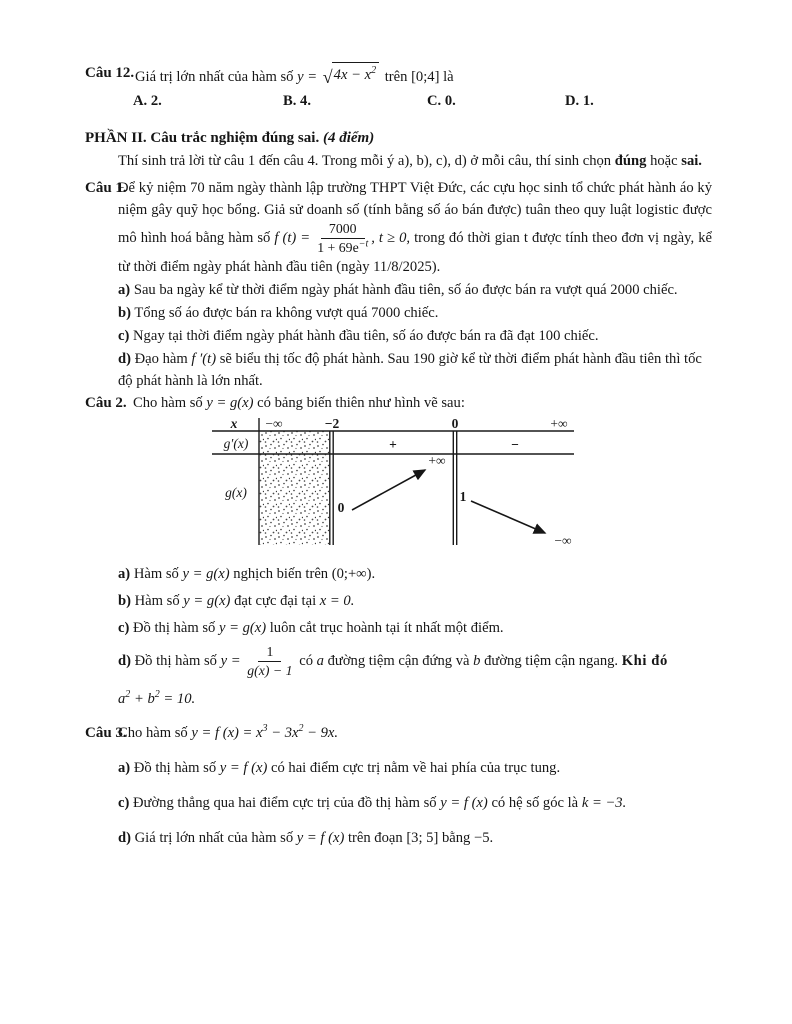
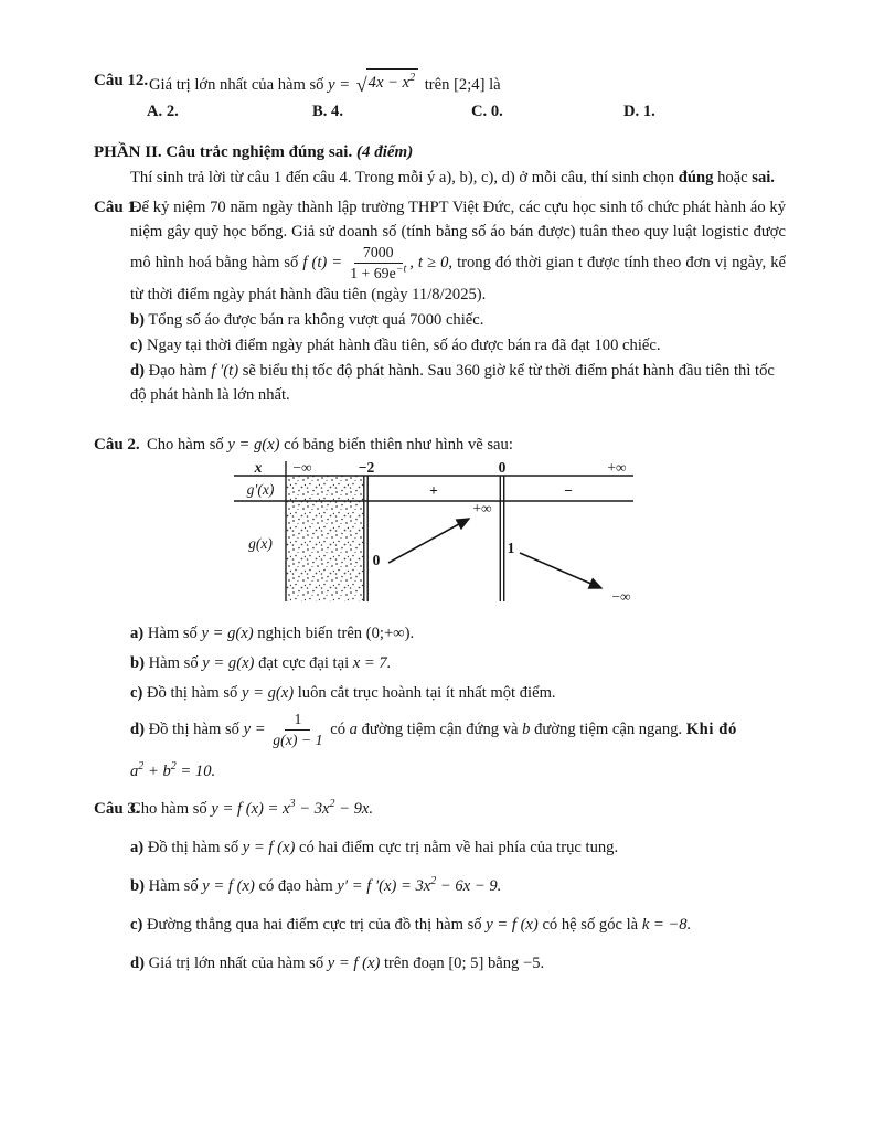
  Câu 12.
  Giá trị lớn nhất của hàm số y =
  √
  4x − x2
- trên [0;4] là
+ trên [2;4] là
  A. 2.
  B. 4.
  C. 0.
  D. 1.
  PHẦN II. Câu trắc nghiệm đúng sai. (4 điểm)
  Thí sinh trả lời từ câu 1 đến câu 4. Trong mỗi ý a), b), c), d) ở mỗi câu, thí sinh chọn đúng hoặc sai.
  Câu 1.
  Để kỷ niệm 70 năm ngày thành lập trường THPT Việt Đức, các cựu học sinh tổ chức phát hành áo kỷ niệm gây quỹ học bổng. Giả sử doanh số (tính bằng số áo bán được) tuân theo quy luật logistic được mô hình hoá bằng hàm số f (t) =
  7000
  1 + 69e−t
  , t ≥ 0, trong đó thời gian t được tính theo đơn vị ngày, kể từ thời điểm ngày phát hành đầu tiên (ngày 11/8/2025).
- a) Sau ba ngày kể từ thời điểm ngày phát hành đầu tiên, số áo được bán ra vượt quá 2000 chiếc.
  b) Tổng số áo được bán ra không vượt quá 7000 chiếc.
  c) Ngay tại thời điểm ngày phát hành đầu tiên, số áo được bán ra đã đạt 100 chiếc.
- d) Đạo hàm f ′(t) sẽ biểu thị tốc độ phát hành. Sau 190 giờ kể từ thời điểm phát hành đầu tiên thì tốc độ phát hành là lớn nhất.
+ d) Đạo hàm f ′(t) sẽ biểu thị tốc độ phát hành. Sau 360 giờ kể từ thời điểm phát hành đầu tiên thì tốc độ phát hành là lớn nhất.
  Câu 2.
  Cho hàm số y = g(x) có bảng biến thiên như hình vẽ sau:
  x
  −∞
  −2
  0
  +∞
  g′(x)
  +
  −
  g(x)
  0
  +∞
  1
  −∞
  a) Hàm số y = g(x) nghịch biến trên (0;+∞).
- b) Hàm số y = g(x) đạt cực đại tại x = 0.
+ b) Hàm số y = g(x) đạt cực đại tại x = 7.
  c) Đồ thị hàm số y = g(x) luôn cắt trục hoành tại ít nhất một điểm.
  d) Đồ thị hàm số y =
  1
  g(x) − 1
  có a đường tiệm cận đứng và b đường tiệm cận ngang. Khi đó
  a2 + b2 = 10.
  Câu 3.
  Cho hàm số y = f (x) = x3 − 3x2 − 9x.
  a) Đồ thị hàm số y = f (x) có hai điểm cực trị nằm về hai phía của trục tung.
+ b) Hàm số y = f (x) có đạo hàm y′ = f ′(x) = 3x2 − 6x − 9.
- c) Đường thẳng qua hai điểm cực trị của đồ thị hàm số y = f (x) có hệ số góc là k = −3.
+ c) Đường thẳng qua hai điểm cực trị của đồ thị hàm số y = f (x) có hệ số góc là k = −8.
- d) Giá trị lớn nhất của hàm số y = f (x) trên đoạn [3; 5] bằng −5.
+ d) Giá trị lớn nhất của hàm số y = f (x) trên đoạn [0; 5] bằng −5.
